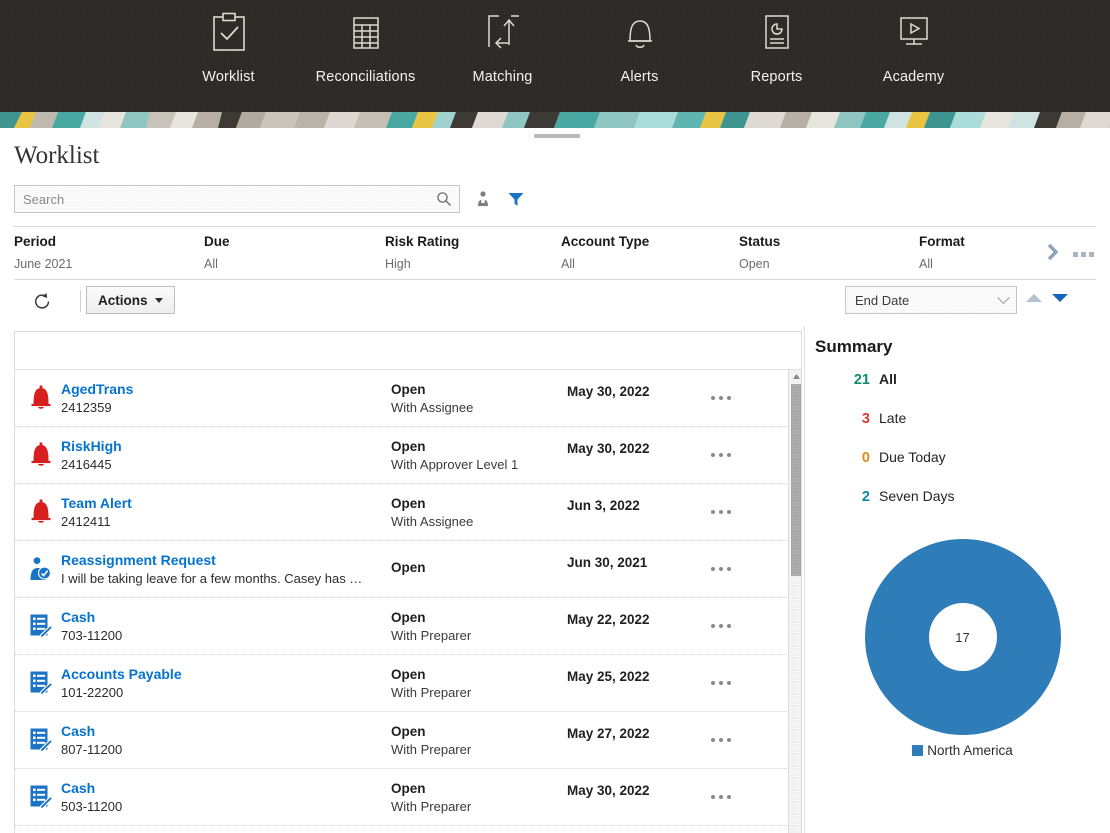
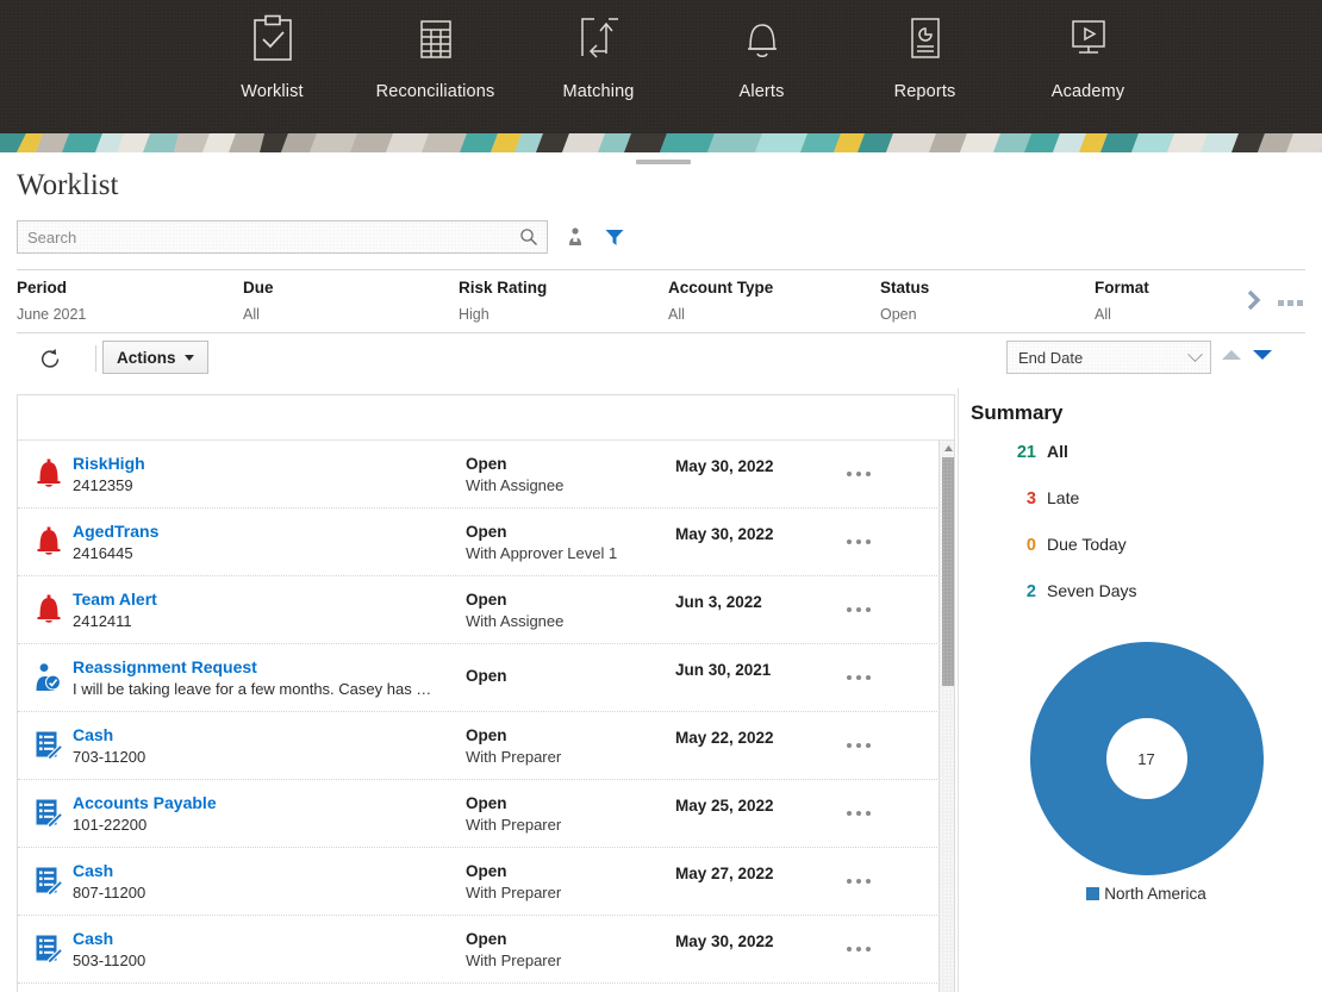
  Worklist
  Reconciliations
  Matching
  Alerts
  Reports
  Academy
  Worklist
  Search
  Period
  June 2021
  Due
  All
  Risk Rating
  High
  Account Type
  All
  Status
  Open
  Format
  All
  Actions
  End Date
- AgedTrans
+ RiskHigh
  2412359
  Open
  With Assignee
  May 30, 2022
- RiskHigh
+ AgedTrans
  2416445
  Open
  With Approver Level 1
  May 30, 2022
  Team Alert
  2412411
  Open
  With Assignee
  Jun 3, 2022
  Reassignment Request
  I will be taking leave for a few months. Casey has …
  Open
  Jun 30, 2021
  Cash
  703-11200
  Open
  With Preparer
  May 22, 2022
  Accounts Payable
  101-22200
  Open
  With Preparer
  May 25, 2022
  Cash
  807-11200
  Open
  With Preparer
  May 27, 2022
  Cash
  503-11200
  Open
  With Preparer
  May 30, 2022
  Summary
  21
  All
  3
  Late
  0
  Due Today
  2
  Seven Days
  17
  North America
